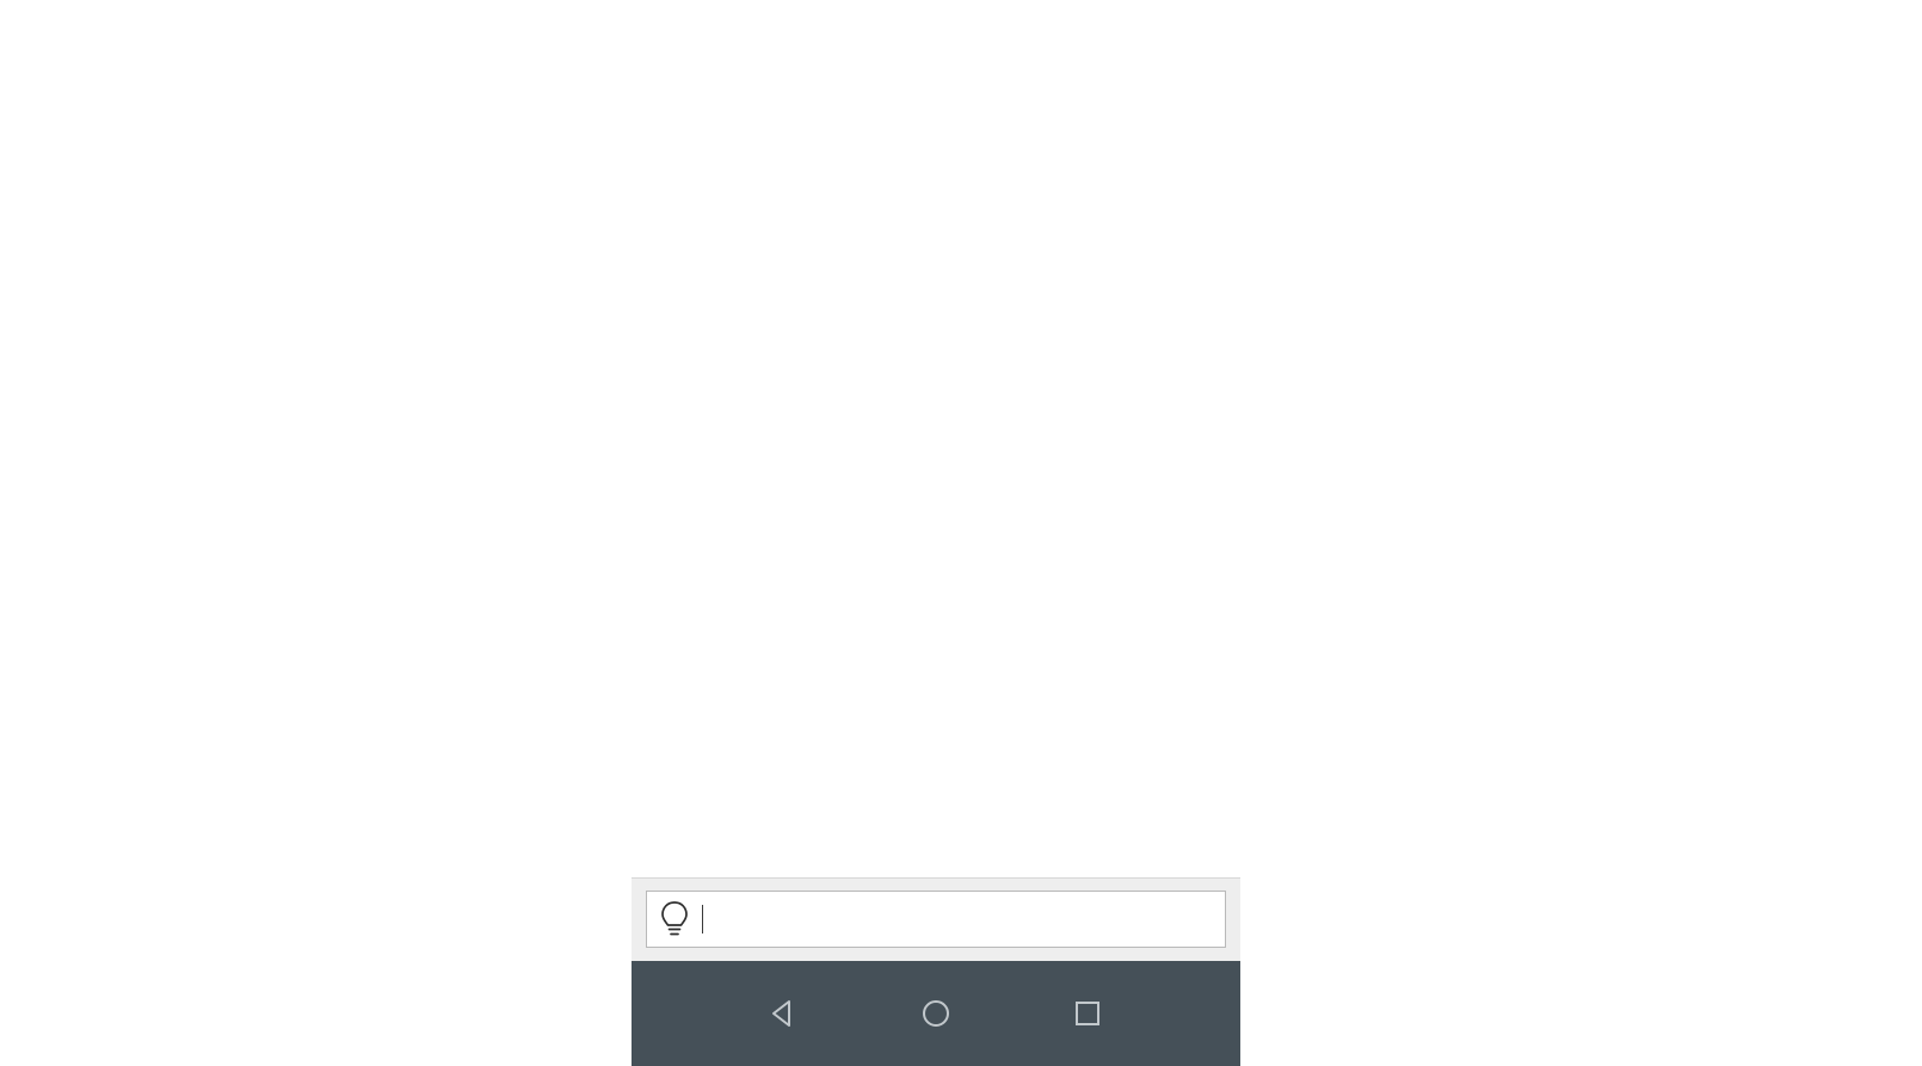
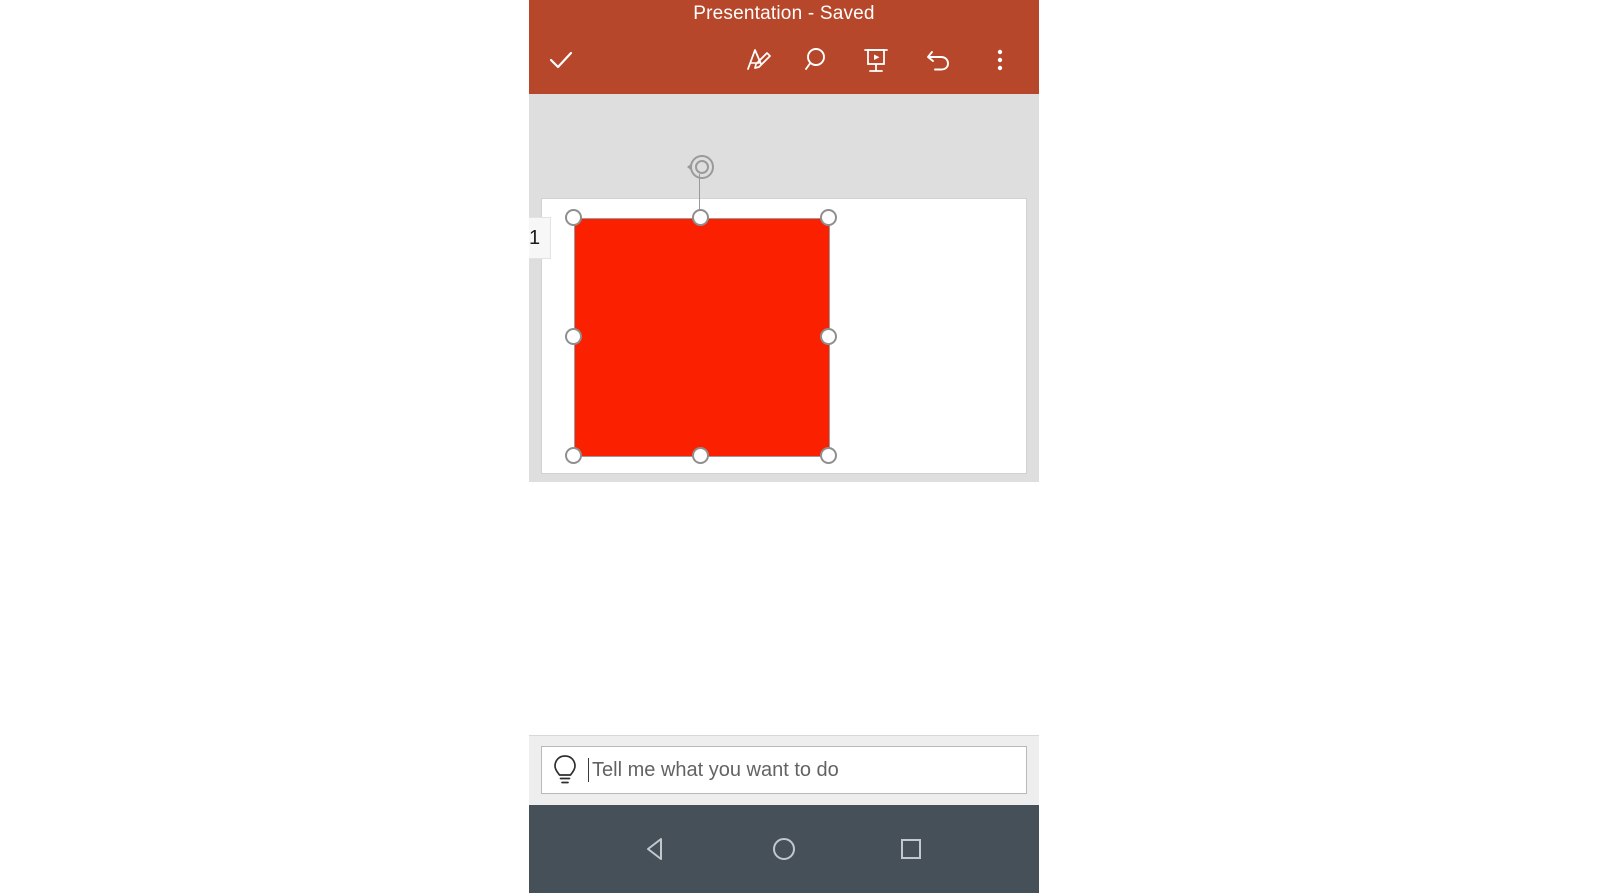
+ Presentation - Saved
+ 1
+ Tell me what you want to do
